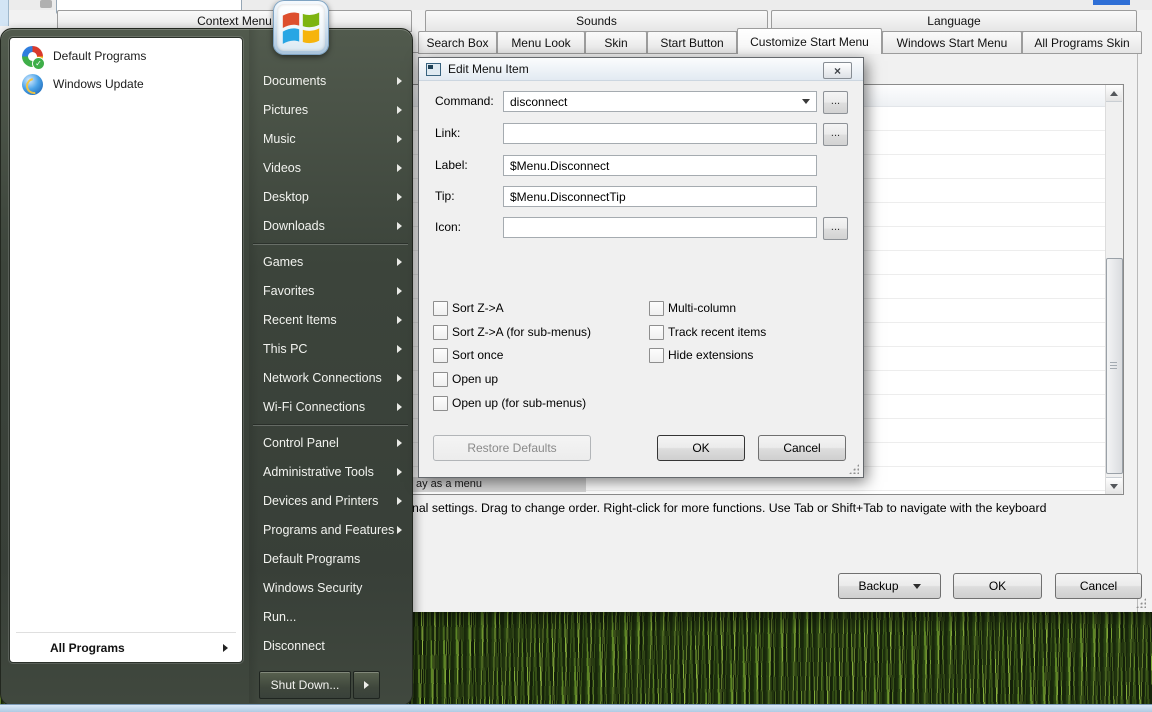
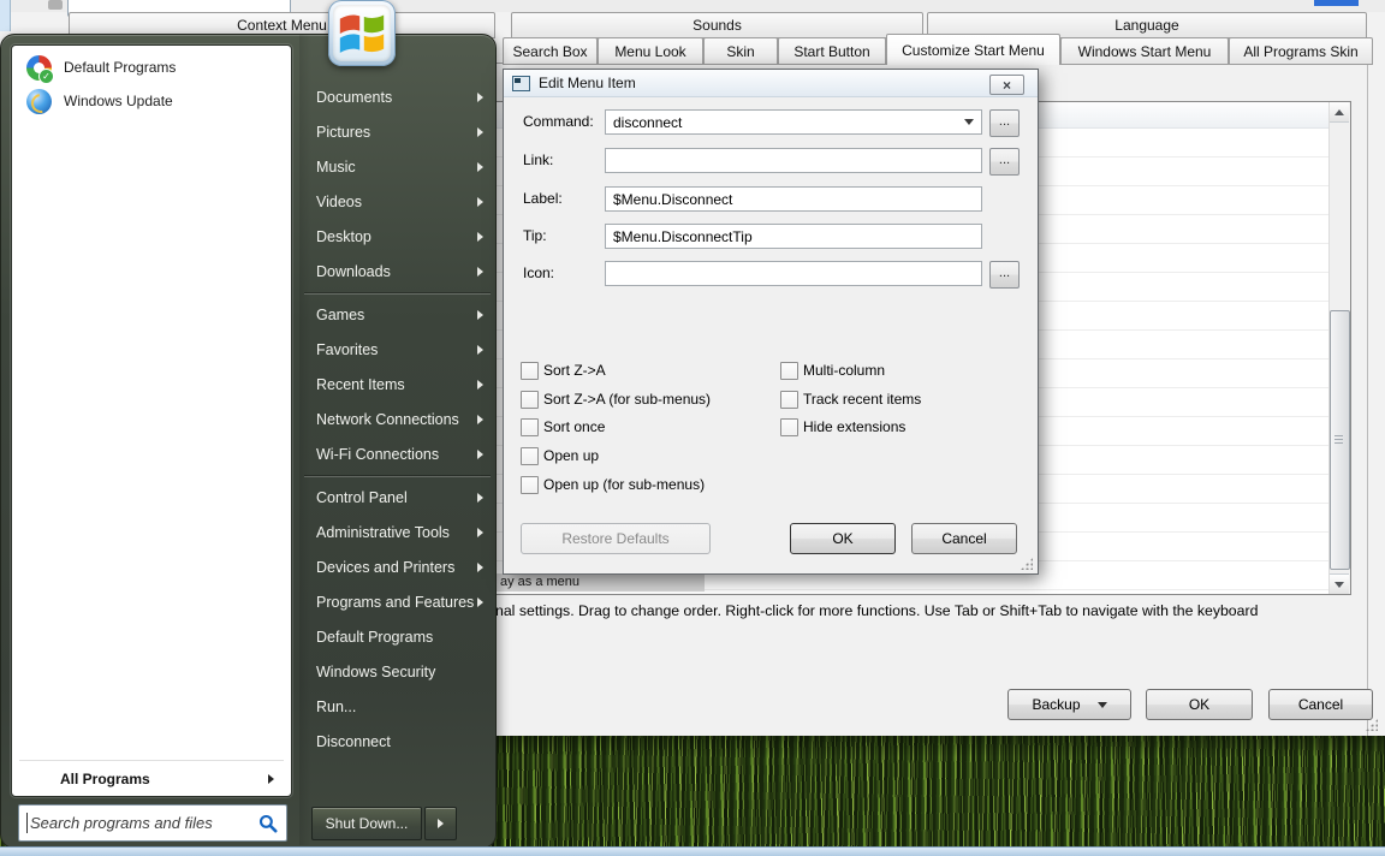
  Context Menu
  Sounds
  Language
  Search Box
  Menu Look
  Skin
  Start Button
  Customize Start Menu
  Windows Start Menu
  All Programs Skin
  ay as a menu
  nal settings. Drag to change order. Right-click for more functions. Use Tab or Shift+Tab to navigate with the keyboard
  Backup
  OK
  Cancel
  Default Programs
  Windows Update
  All Programs
+ Search programs and files
  Documents
  Pictures
  Music
  Videos
  Desktop
  Downloads
  Games
  Favorites
  Recent Items
- This PC
  Network Connections
  Wi-Fi Connections
  Control Panel
  Administrative Tools
  Devices and Printers
  Programs and Features
  Default Programs
  Windows Security
  Run...
  Disconnect
  Shut Down...
  Edit Menu Item
  ×
  Command:
  disconnect
  ...
  Link:
  ...
  Label:
  $Menu.Disconnect
  Tip:
  $Menu.DisconnectTip
  Icon:
  ...
  Sort Z->A
  Sort Z->A (for sub-menus)
  Sort once
  Open up
  Open up (for sub-menus)
  Multi-column
  Track recent items
  Hide extensions
  Restore Defaults
  OK
  Cancel
